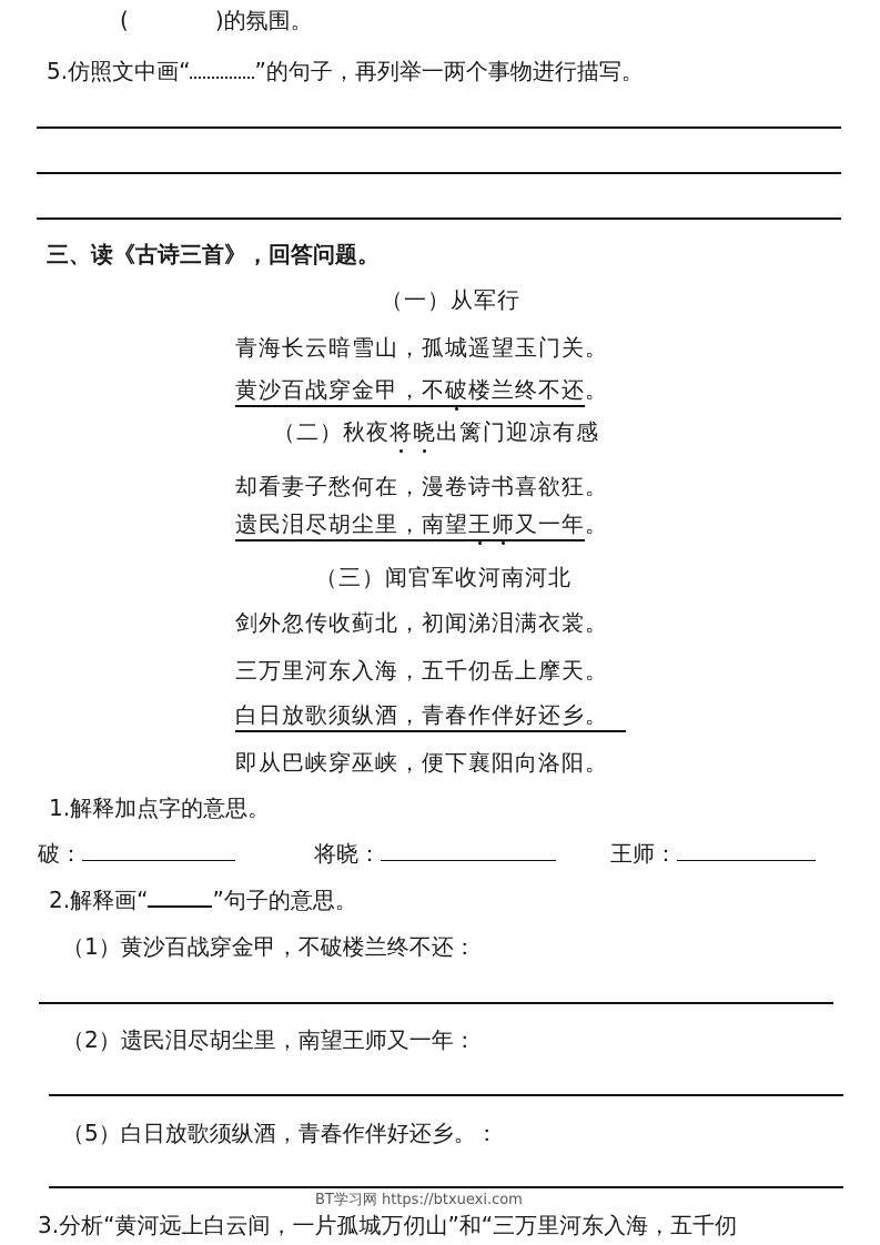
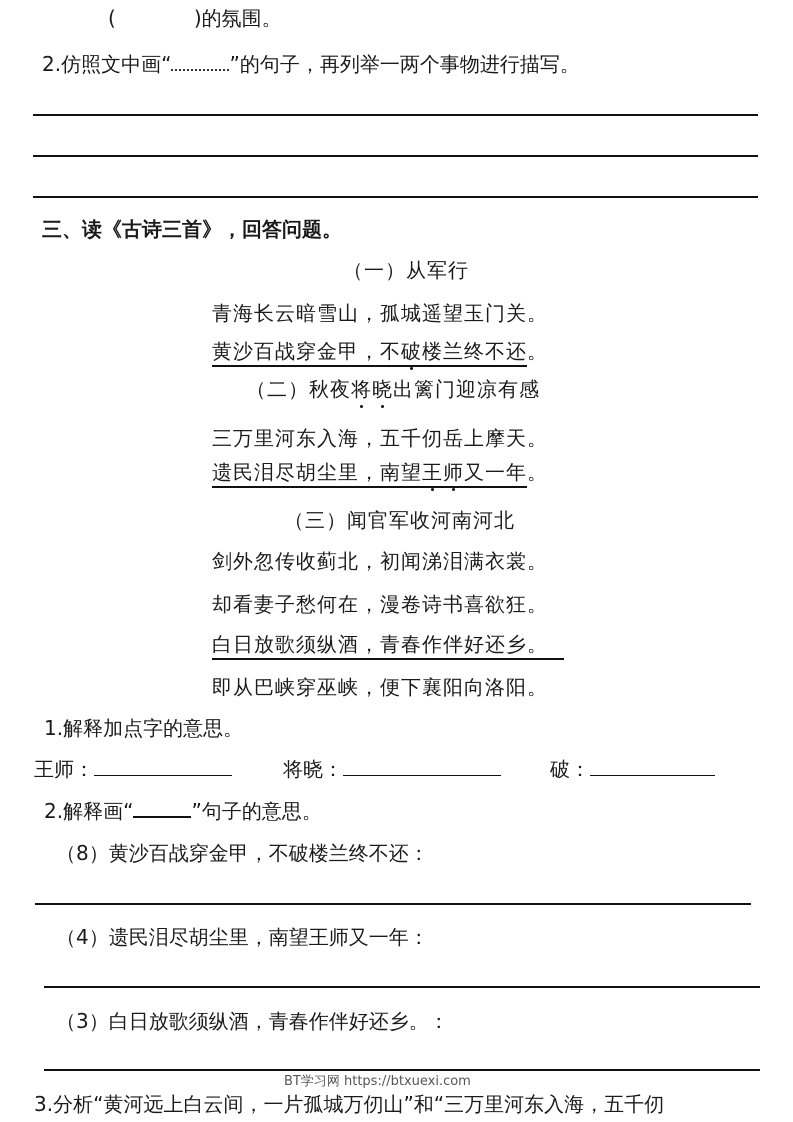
  ( )的氛围。
- 5.仿照文中画“ ”的句子，再列举一两个事物进行描写。
+ 2.仿照文中画“ ”的句子，再列举一两个事物进行描写。
  三、读《古诗三首》，回答问题。
  （一）从军行
  青海长云暗雪山，孤城遥望玉门关。
  黄沙百战穿金甲，不破楼兰终不还。
  （二）秋夜将晓出篱门迎凉有感
- 却看妻子愁何在，漫卷诗书喜欲狂。
+ 三万里河东入海，五千仞岳上摩天。
  遗民泪尽胡尘里，南望王师又一年。
  （三）闻官军收河南河北
  剑外忽传收蓟北，初闻涕泪满衣裳。
- 三万里河东入海，五千仞岳上摩天。
+ 却看妻子愁何在，漫卷诗书喜欲狂。
  白日放歌须纵酒，青春作伴好还乡。
  即从巴峡穿巫峡，便下襄阳向洛阳。
  1.解释加点字的意思。
- 破：
+ 王师：
  将晓：
- 王师：
+ 破：
  2.解释画“ ”句子的意思。
- （1）黄沙百战穿金甲，不破楼兰终不还：
+ （8）黄沙百战穿金甲，不破楼兰终不还：
- （2）遗民泪尽胡尘里，南望王师又一年：
+ （4）遗民泪尽胡尘里，南望王师又一年：
- （5）白日放歌须纵酒，青春作伴好还乡。：
+ （3）白日放歌须纵酒，青春作伴好还乡。：
  BT学习网 https://btxuexi.com
  3.分析“黄河远上白云间，一片孤城万仞山”和“三万里河东入海，五千仞
